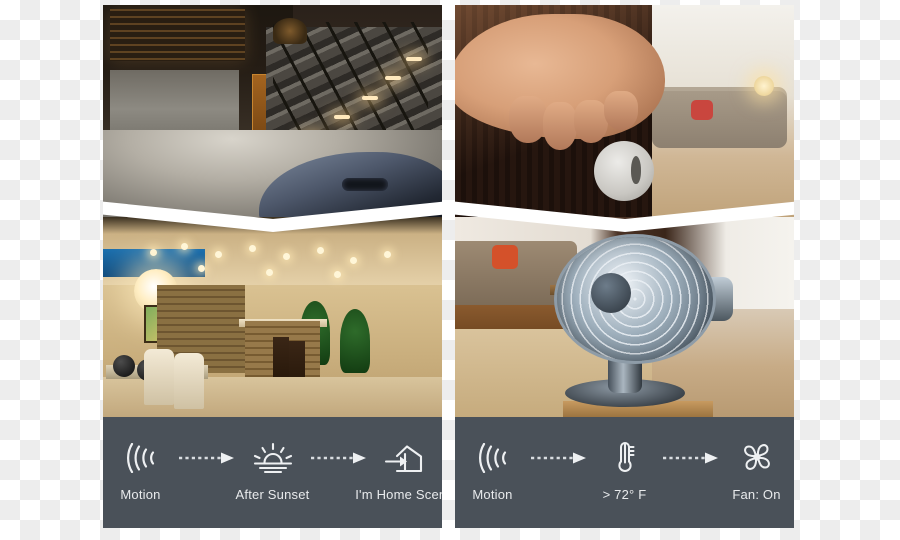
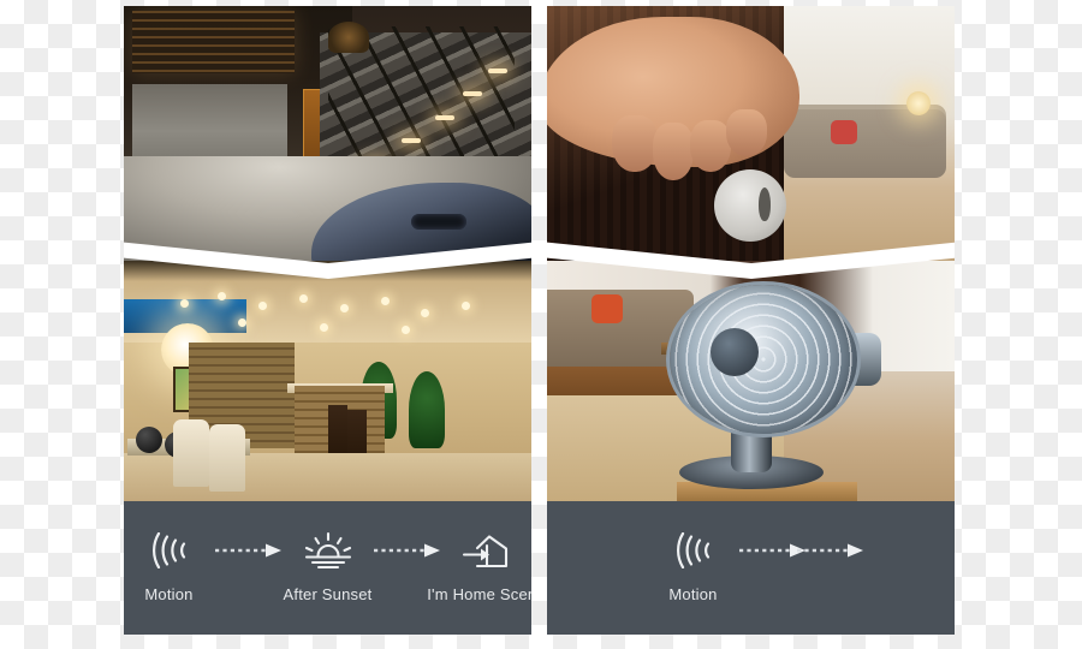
  Motion
  After Sunset
  I'm Home Sce
  Motion
- > 72° F
- Fan: On
